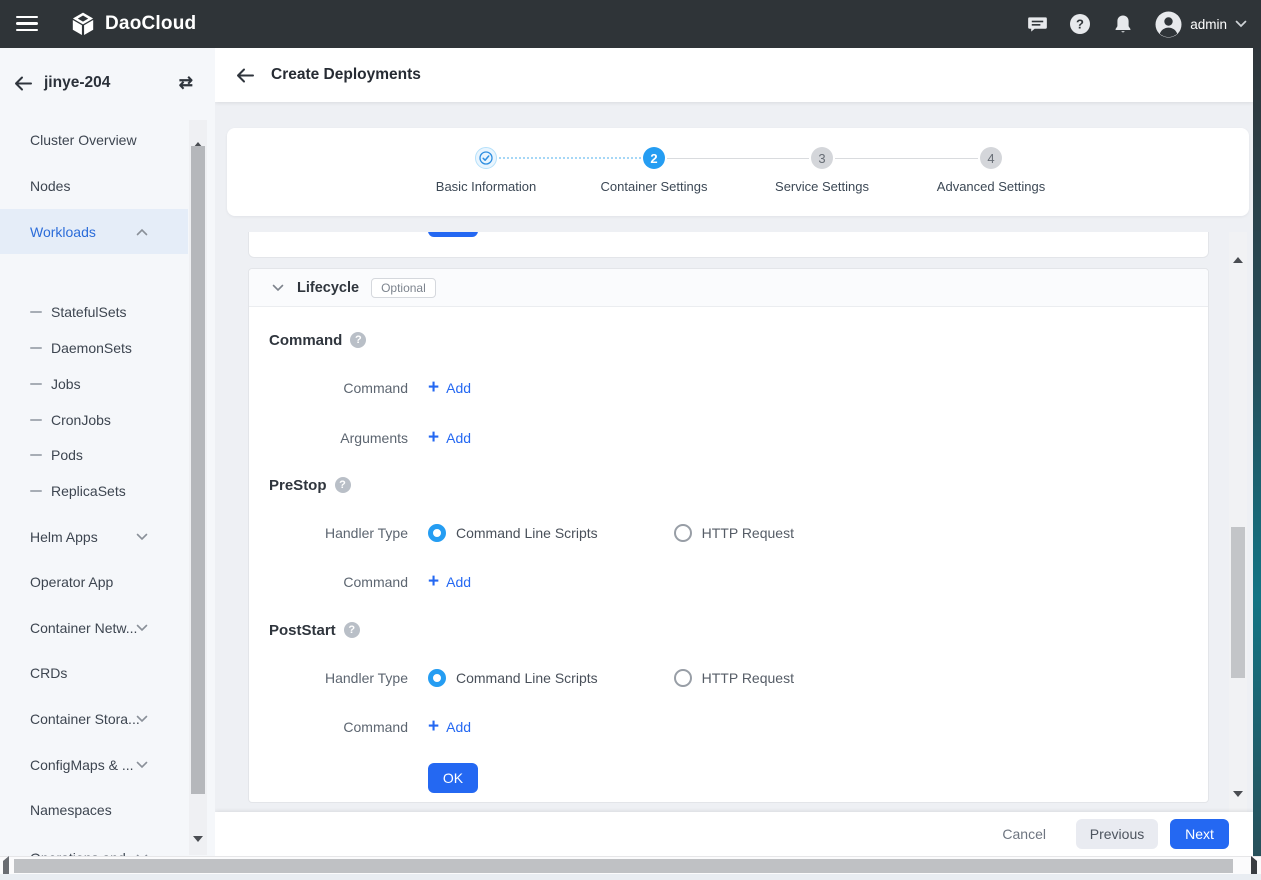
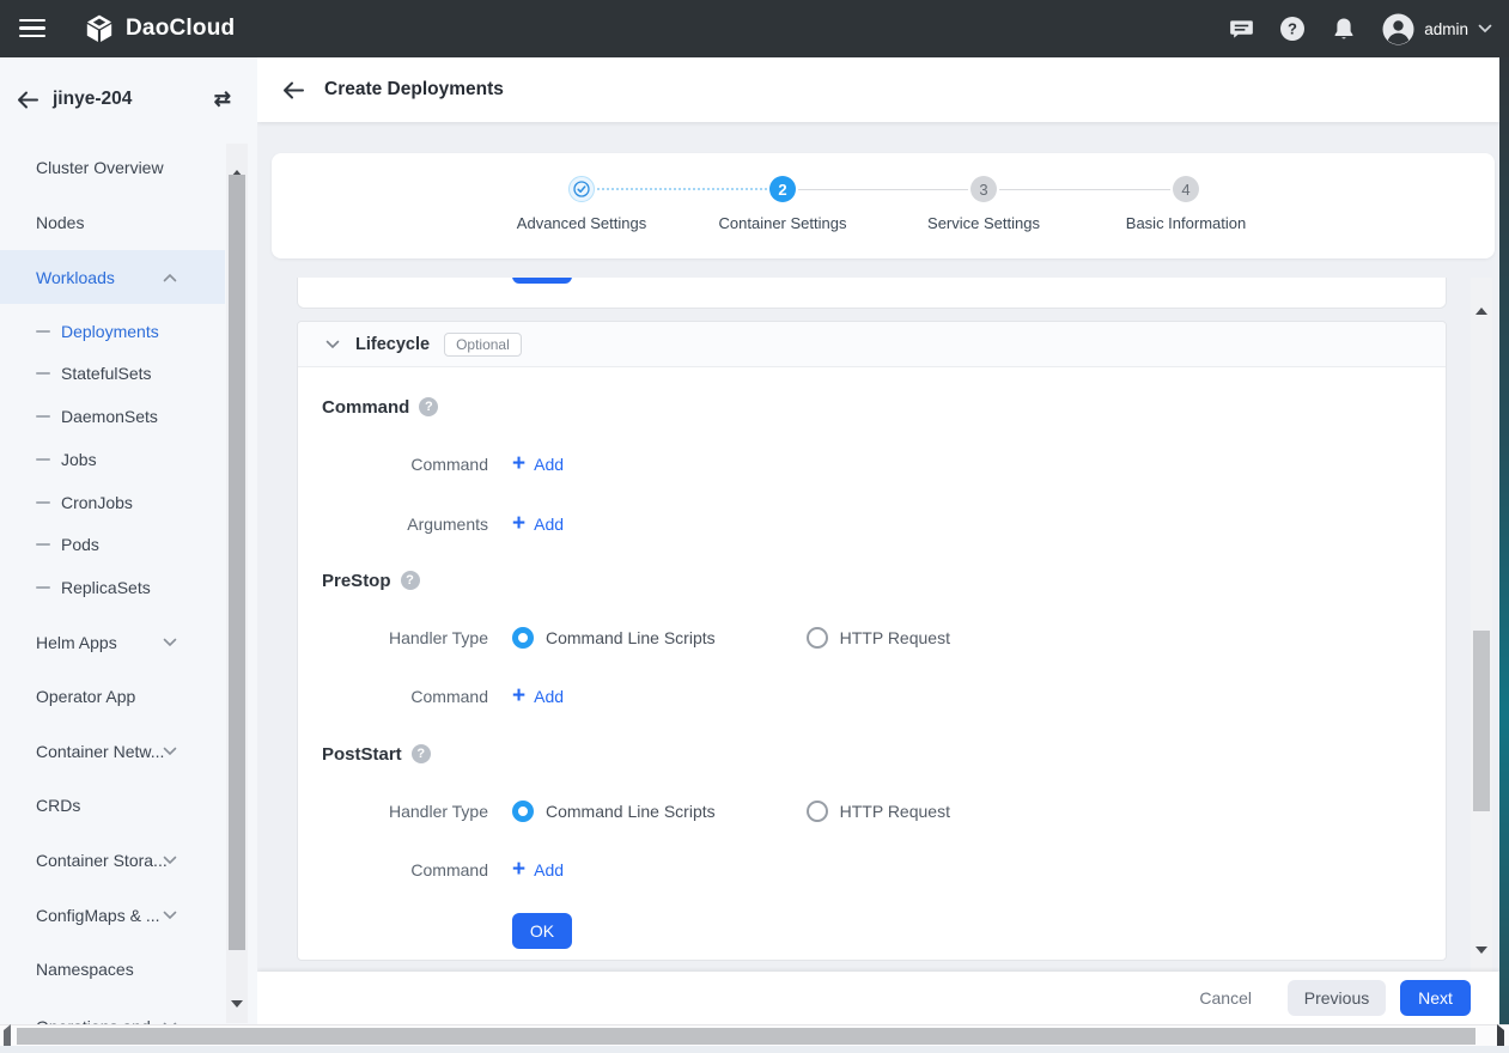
  DaoCloud
  ?
  admin
  jinye-204
  ⇄
  Cluster Overview
  Nodes
  Workloads
+ Deployments
  StatefulSets
  DaemonSets
  Jobs
  CronJobs
  Pods
  ReplicaSets
  Helm Apps
  Operator App
  Container Netw...
  CRDs
  Container Stora...
  ConfigMaps & ...
  Namespaces
  Create Deployments
  2
  3
  4
- Basic Information
+ Advanced Settings
  Container Settings
  Service Settings
- Advanced Settings
+ Basic Information
  Lifecycle
  Optional
  Command
  ?
  Command
  +
  Add
  Arguments
  +
  Add
  PreStop
  ?
  Handler Type
  Command Line Scripts
  HTTP Request
  Command
  +
  Add
  PostStart
  ?
  Handler Type
  Command Line Scripts
  HTTP Request
  Command
  +
  Add
  OK
  Cancel
  Previous
  Next
